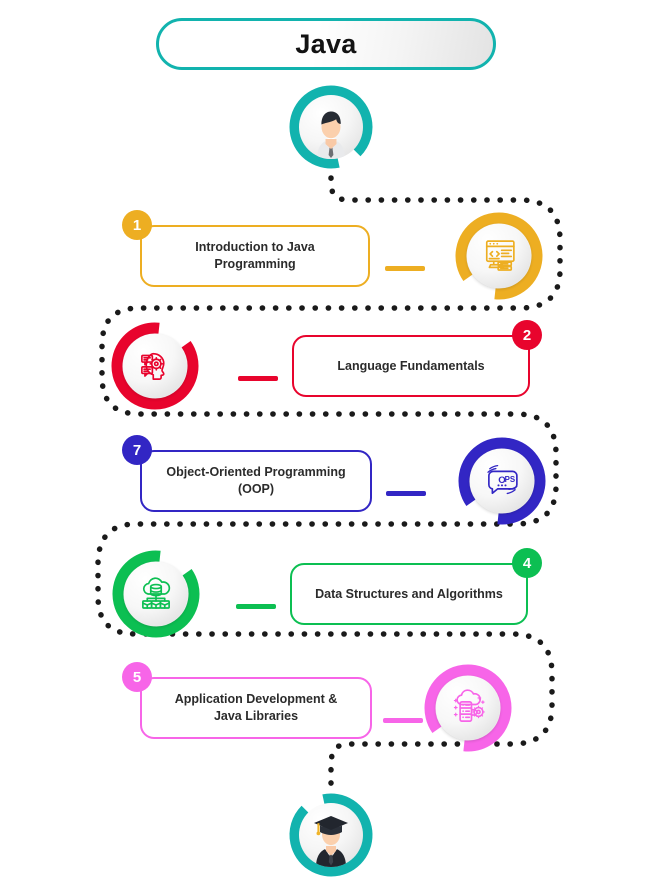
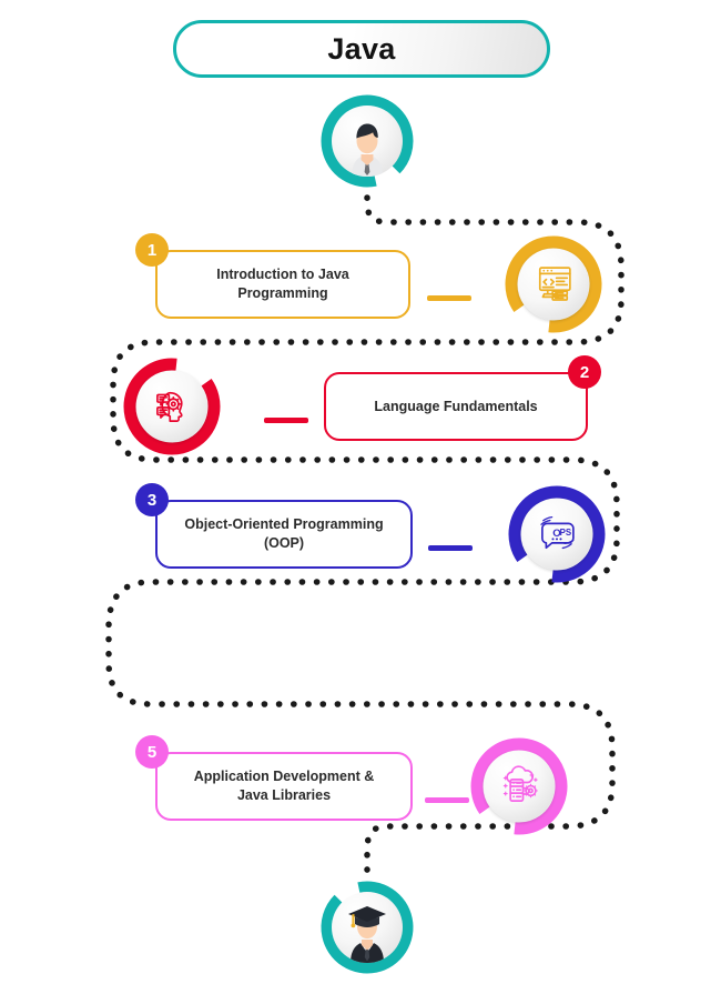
  Java
  1
  Introduction to Java Programming
  Language Fundamentals
  2
- 7
+ 3
  Object-Oriented Programming
  (OOP)
  O
  PS
- Data Structures and Algorithms
- 4
  5
  Application Development &
  Java Libraries
